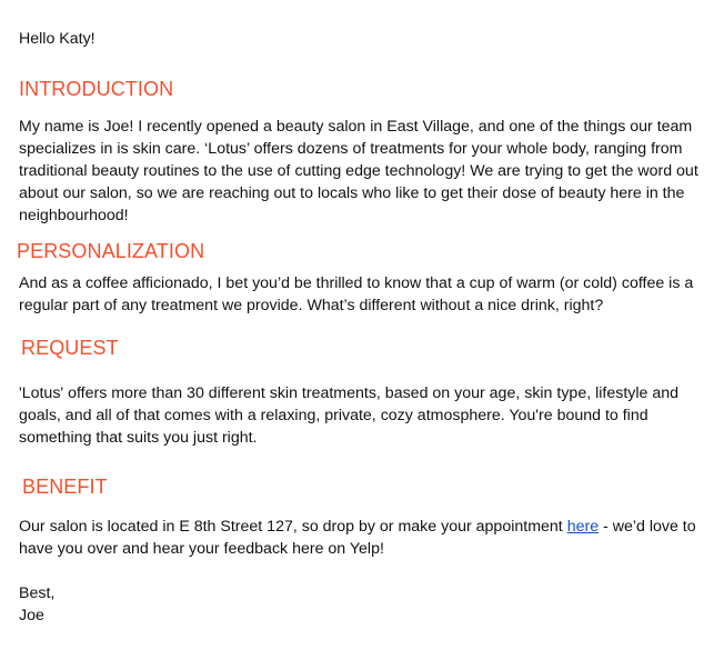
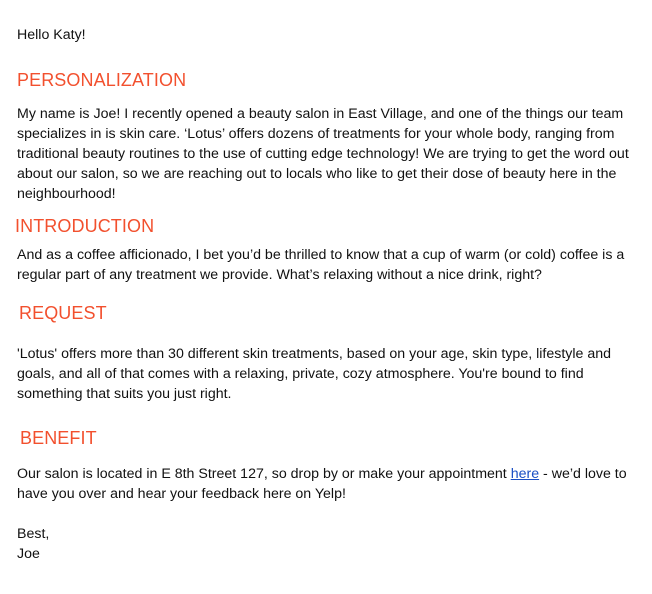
  Hello Katy!
- INTRODUCTION
+ PERSONALIZATION
  My name is Joe! I recently opened a beauty salon in East Village, and one of the things our team specializes in is skin care. ‘Lotus’ offers dozens of treatments for your whole body, ranging from traditional beauty routines to the use of cutting edge technology! We are trying to get the word out about our salon, so we are reaching out to locals who like to get their dose of beauty here in the neighbourhood!
- PERSONALIZATION
+ INTRODUCTION
- And as a coffee afficionado, I bet you’d be thrilled to know that a cup of warm (or cold) coffee is a regular part of any treatment we provide. What’s different without a nice drink, right?
+ And as a coffee afficionado, I bet you’d be thrilled to know that a cup of warm (or cold) coffee is a regular part of any treatment we provide. What’s relaxing without a nice drink, right?
  REQUEST
  'Lotus' offers more than 30 different skin treatments, based on your age, skin type, lifestyle and goals, and all of that comes with a relaxing, private, cozy atmosphere. You're bound to find something that suits you just right.
  BENEFIT
  Our salon is located in E 8th Street 127, so drop by or make your appointment here - we’d love to have you over and hear your feedback here on Yelp!
  Best,
  Joe
